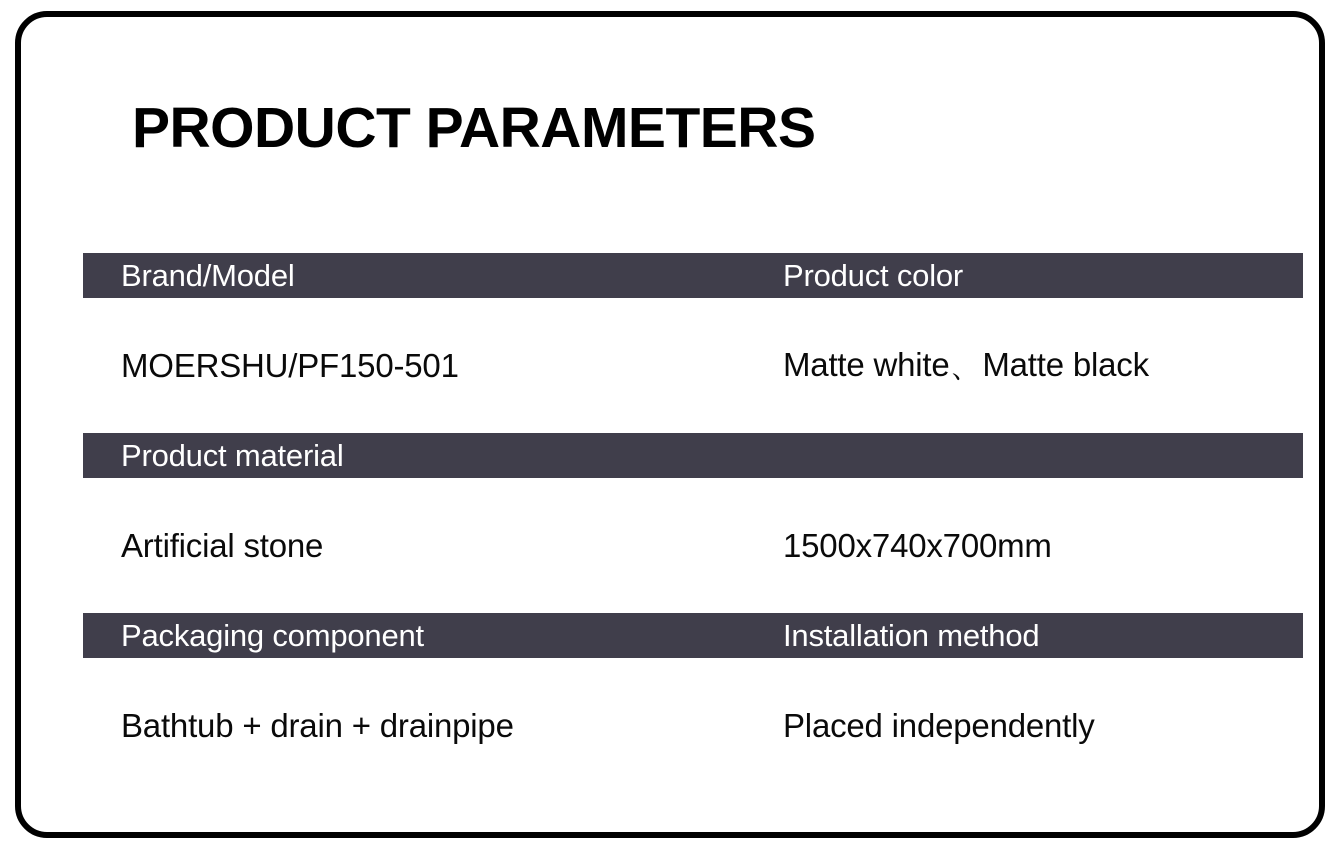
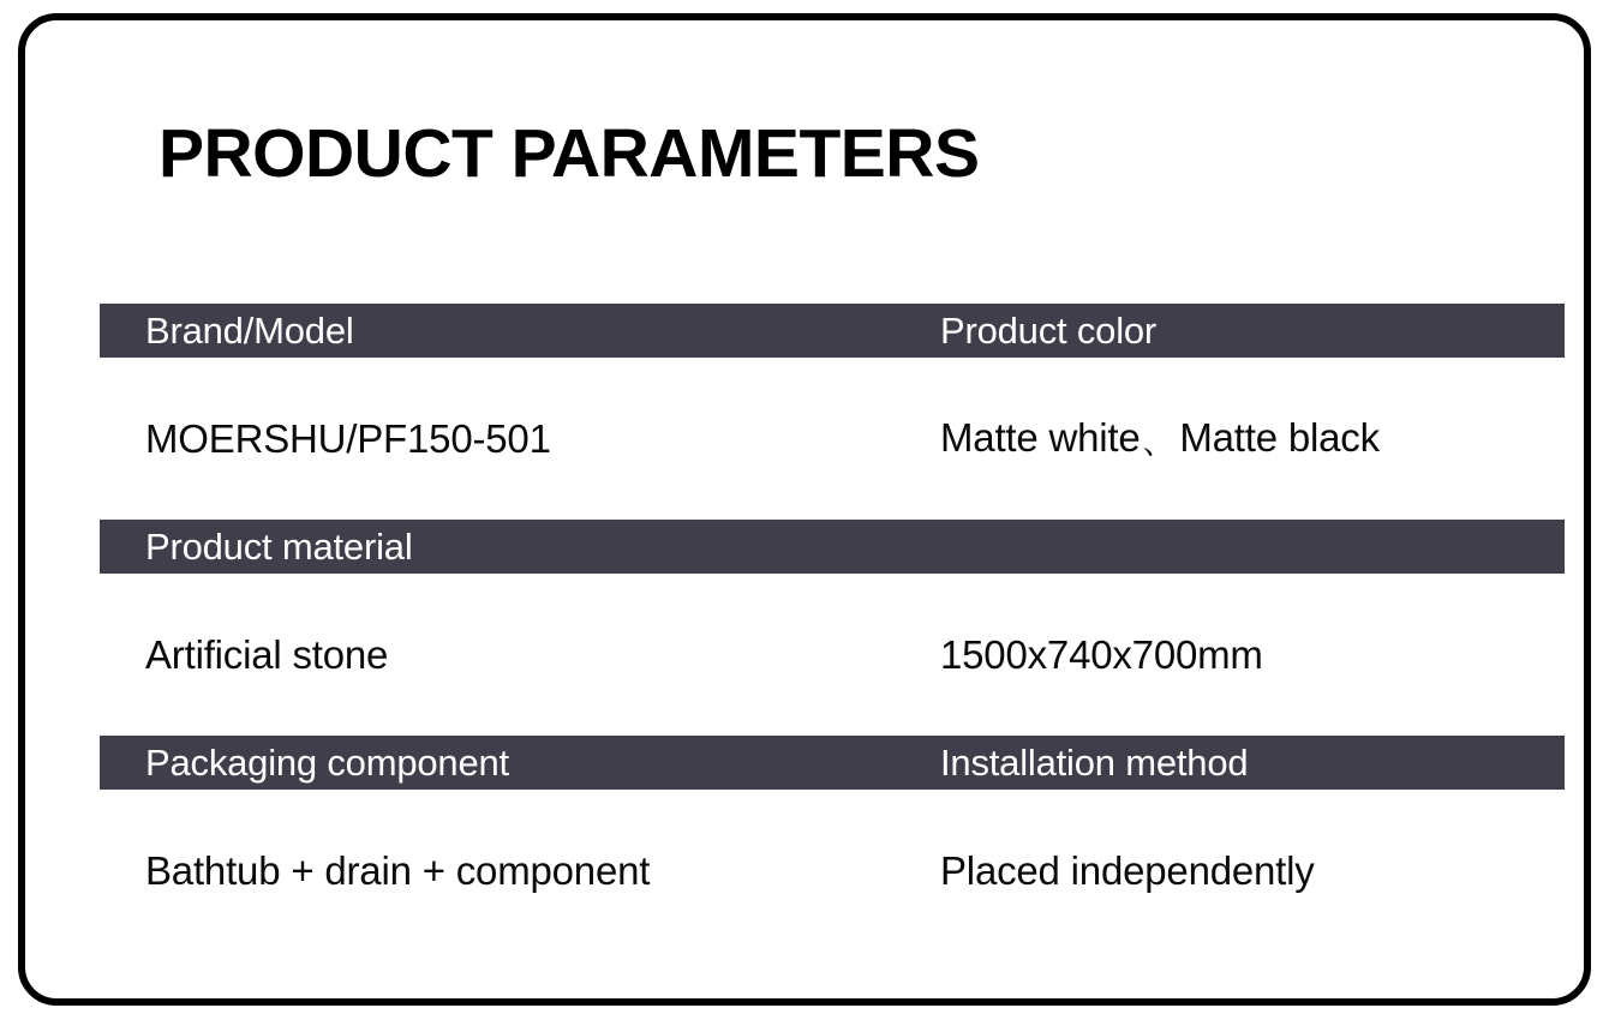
  PRODUCT PARAMETERS
  Brand/Model
  Product color
  MOERSHU/PF150-501
  Matte white、Matte black
  Product material
  Artificial stone
  1500x740x700mm
  Packaging component
  Installation method
- Bathtub + drain + drainpipe
+ Bathtub + drain + component
  Placed independently
